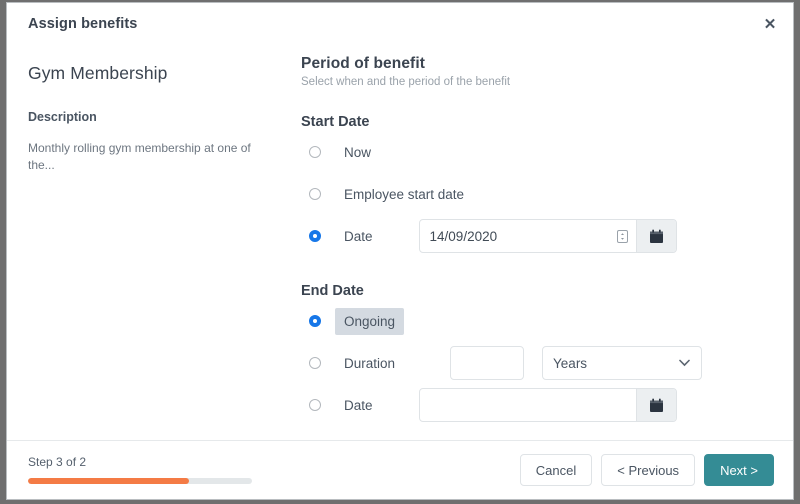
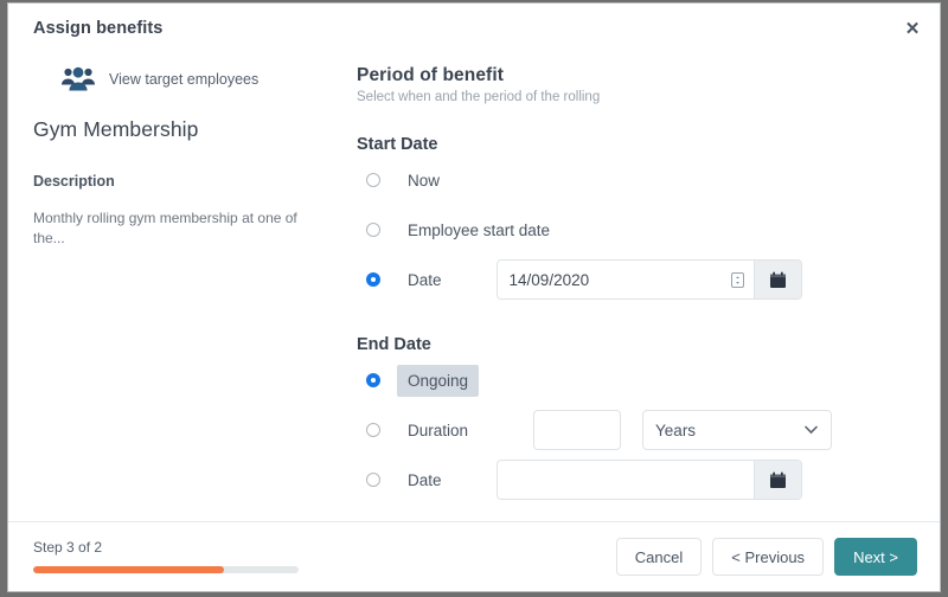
  Assign benefits
  ✕
+ View target employees
  Gym Membership
  Description
  Monthly rolling gym membership at one of the...
  Period of benefit
- Select when and the period of the benefit
+ Select when and the period of the rolling
  Start Date
  Now
  Employee start date
  Date
  14/09/2020
  End Date
  Ongoing
  Duration
  Years
  Date
  Step 3 of 2
  Cancel
  < Previous
  Next >
